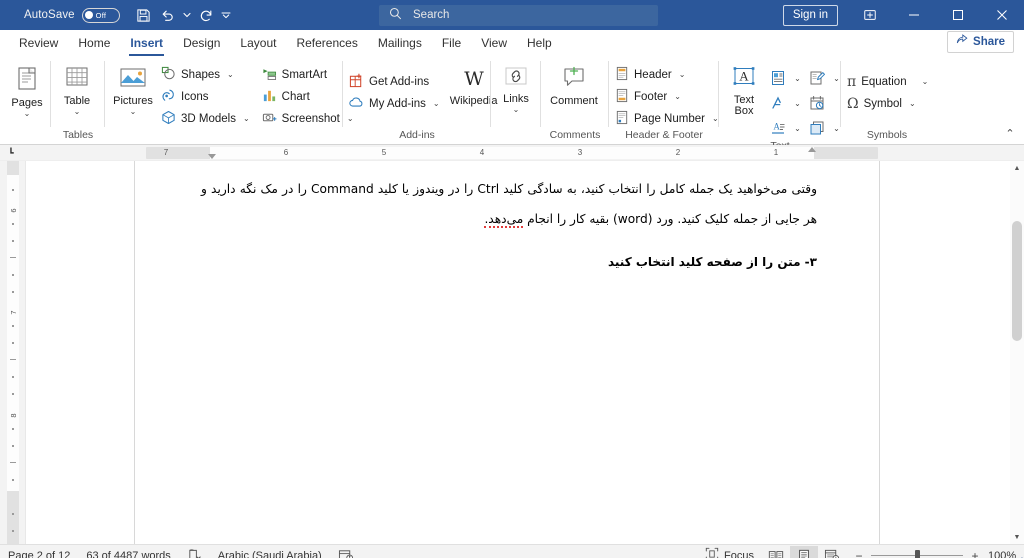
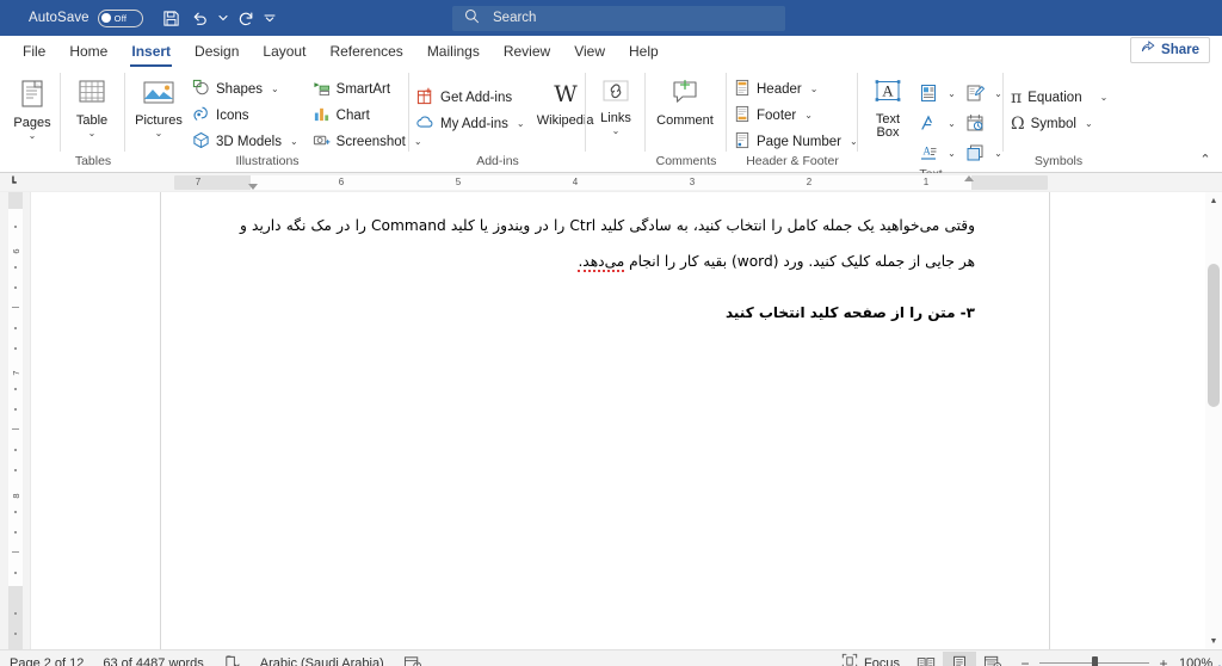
  AutoSave
  Off
  Search
- Sign in
- Review
+ File
  Home
  Insert
  Design
  Layout
  References
  Mailings
- File
+ Review
  View
  Help
  Share
  Pages
  ⌄
  Table
  ⌄
  Tables
  Pictures
  ⌄
  Shapes
  ⌄
  Icons
  3D Models
  ⌄
  SmartArt
  Chart
  Screenshot
+ Illustrations
  Get Add-ins
  My Add-ins
  ⌄
  W
  Wikiped
  Add-ins
  Links
  ⌄
  Comment
  Comments
  Header
  ⌄
  Footer
  ⌄
  Page Number
  ⌄
  Header & Footer
  A
  Text Box
  ⌄
  ⌄
  ⌄
  A
  ⌄
  ⌄
  π
  Equation
  ⌄
  Ω
  Symbol
  ⌄
  Symbols
  ⌃
  ┗
  7
  6
  5
  4
  3
  2
  1
  وقتی می‌خواهید یک جمله کامل را انتخاب کنید، به سادگی کلید Ctrl را در ویندوز یا کلید Command را در مک نگه دارید و هر جایی از جمله کلیک کنید. ورد (word) بقیه کار را انجام می‌دهد.
  ۳- متن را از صفحه کلید انتخاب کنید
  Page 2 of 12
  63 of 4487 words
  Arabic (Saudi Arabia)
  Focus
  −
  +
  100%
